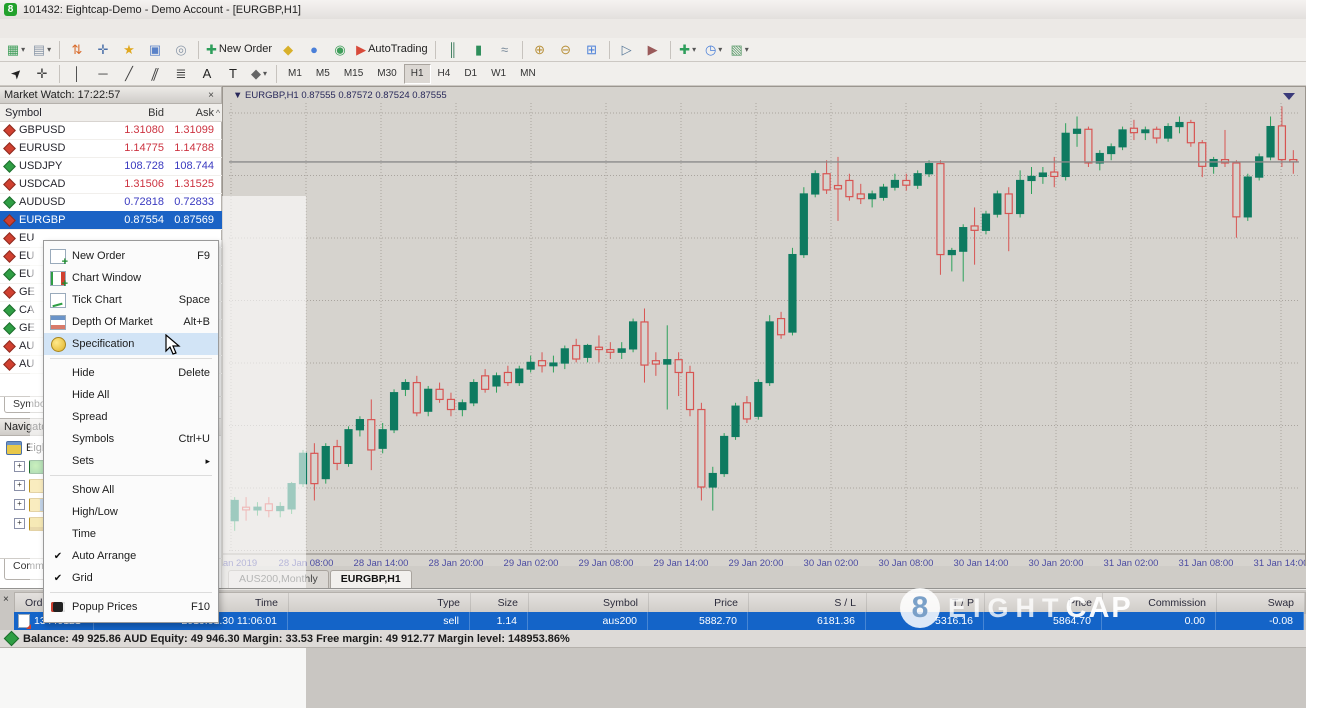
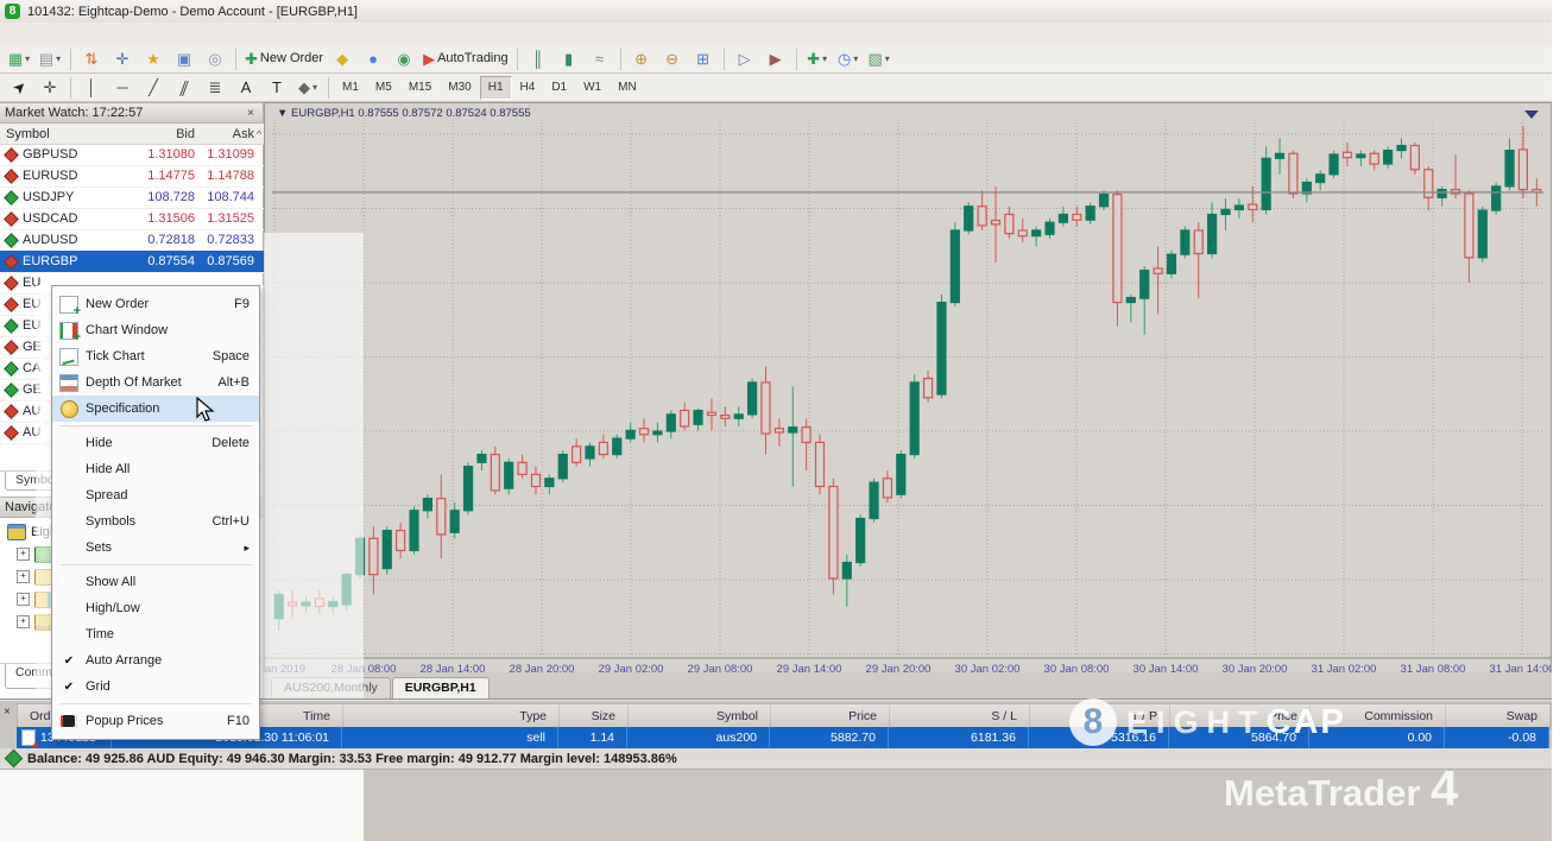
  8
  101432: Eightcap-Demo - Demo Account - [EURGBP,H1]
  ▦
  ▾
  ▤
  ▾
  ⇅
  ✛
  ★
  ▣
  ◎
  ✚
  New Order
  ◆
  ●
  ◉
  ▶
  AutoTrading
  ║
  ▮
  ≈
  ⊕
  ⊖
  ⊞
  ▷
  ▶
  ✚
  ▾
  ◷
  ▾
  ▧
  ▾
  ✛
  │
  ─
  ╱
  ≣
  A
  T
  ◆
  ▾
  M1
  M5
  M15
  M30
  H1
  H4
  D1
  W1
  MN
  Market Watch: 17:22:57
  ×
  Symbol
  Bid
  Ask
  ^
  GBPUSD
  1.31080
  1.31099
  EURUSD
  1.14775
  1.14788
  USDJPY
  108.728
  108.744
  USDCAD
  1.31506
  1.31525
  AUDUSD
  0.72818
  0.72833
  EURGBP
  0.87554
  0.87569
  EU
  EU
  EU
  GE
  CA
  GE
  AU
  AU
  Navigat
  +
  +
  +
  +
  ▼ EURGBP,H1 0.87555 0.87572 0.87524 0.87555
  28 Jan 08:00
  28 Jan 14:00
  28 Jan 20:00
  29 Jan 02:00
  29 Jan 08:00
  29 Jan 14:00
  29 Jan 20:00
  30 Jan 02:00
  30 Jan 08:00
  30 Jan 14:00
  30 Jan 20:00
  31 Jan 02:00
  31 Jan 08:00
  31 Jan 14:0
  AUS200,Monthly
  EURGBP,H1
  ×
  Time
  Type
  Size
  Symbol
  Price
  S / L
  T / P
  Price
  Commission
  Swap
  sell
  1.14
  aus200
  5882.70
  6181.36
  5316.16
  5864.70
  0.00
  -0.08
  Balance: 49 925.86 AUD Equity: 49 946.30 Margin: 33.53 Free margin: 49 912.77 Margin level: 148953.86%
  8
  EIGHT
  CAP
+ MetaTrader 4
  New Order
  F9
  Chart Window
  Tick Chart
  Space
  Depth Of Market
  Alt+B
  Specification
  Hide
  Delete
  Hide All
  Spread
  Symbols
  Ctrl+U
  Sets
  ▸
  Show All
  High/Low
  Time
  ✔
  Auto Arrange
  ✔
  Grid
  Popup Prices
  F10
